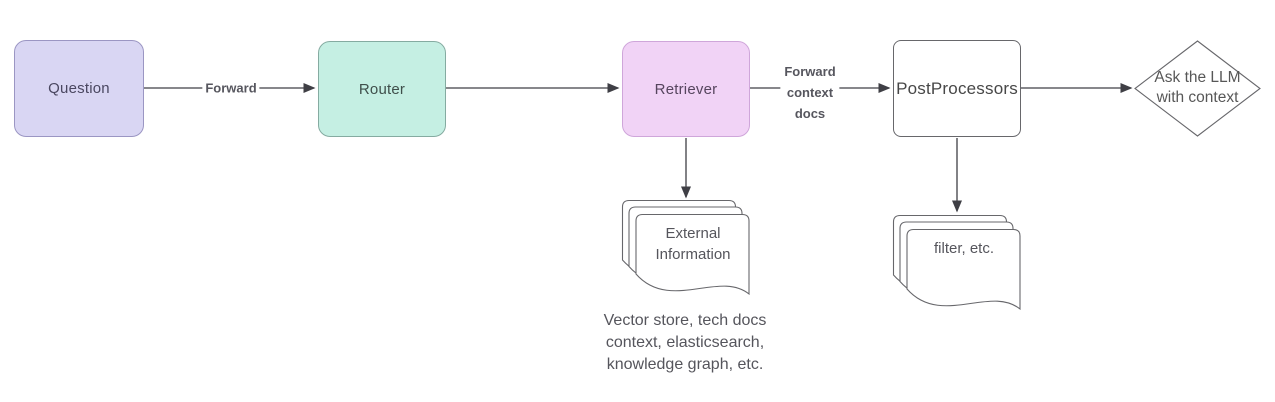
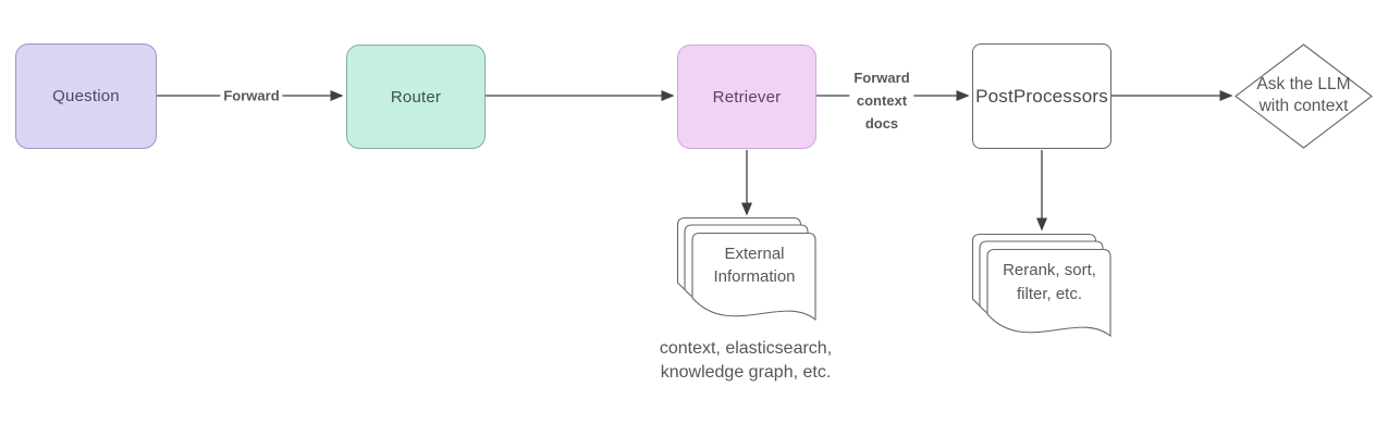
  Question
  Router
  Retriever
  PostProcessors
  Forward
  Forward
  context
  docs
  Ask the LLM
  with context
  External
  Information
+ Rerank, sort,
  filter, etc.
- Vector store, tech docs
  context, elasticsearch,
  knowledge graph, etc.
